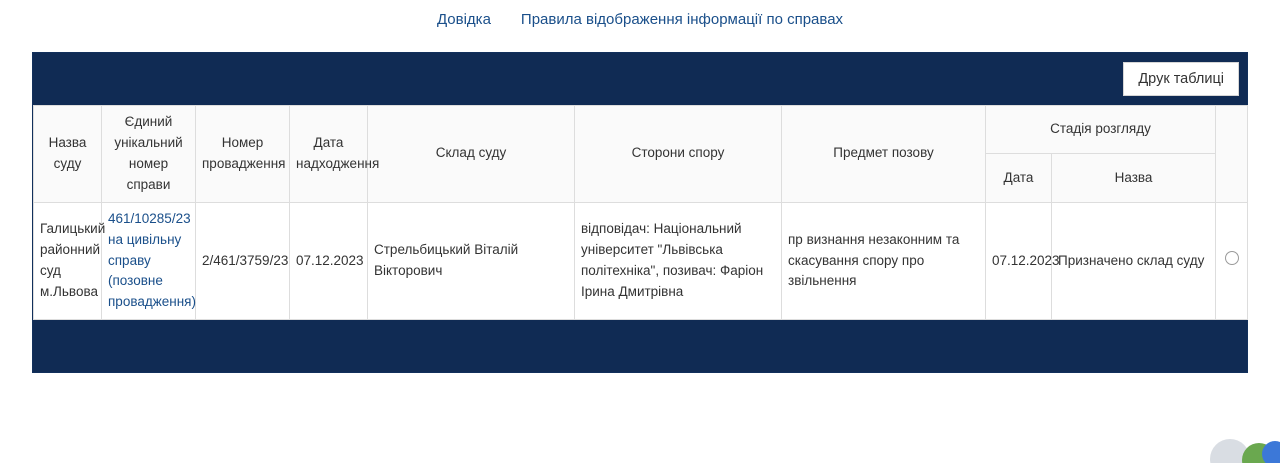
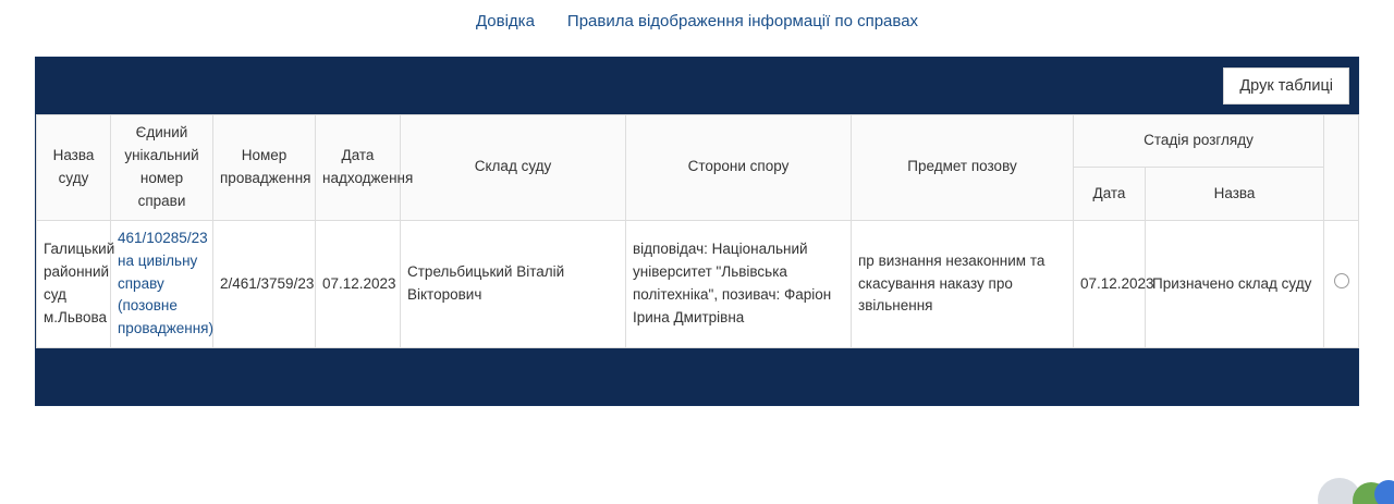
  Довідка
  Правила відображення інформації по справах
  Друк таблиці
  Назва суду	Єдиний унікальний номер справи	Номер провадження	Дата надходження	Склад суду	Сторони спору	Предмет позову	Стадія розгляду
  Дата	Назва
- Галицький районний суд м.Львова	461/10285/23 на цивільну справу (позовне провадження)	2/461/3759/23	07.12.2023	Стрельбицький Віталій Вікторович	відповідач: Національний університет "Львівська політехніка", позивач: Фаріон Ірина Дмитрівна	пр визнання незаконним та скасування спору про звільнення	07.12.2023	Призначено склад суду
+ Галицький районний суд м.Львова	461/10285/23 на цивільну справу (позовне провадження)	2/461/3759/23	07.12.2023	Стрельбицький Віталій Вікторович	відповідач: Національний університет "Львівська політехніка", позивач: Фаріон Ірина Дмитрівна	пр визнання незаконним та скасування наказу про звільнення	07.12.2023	Призначено склад суду
